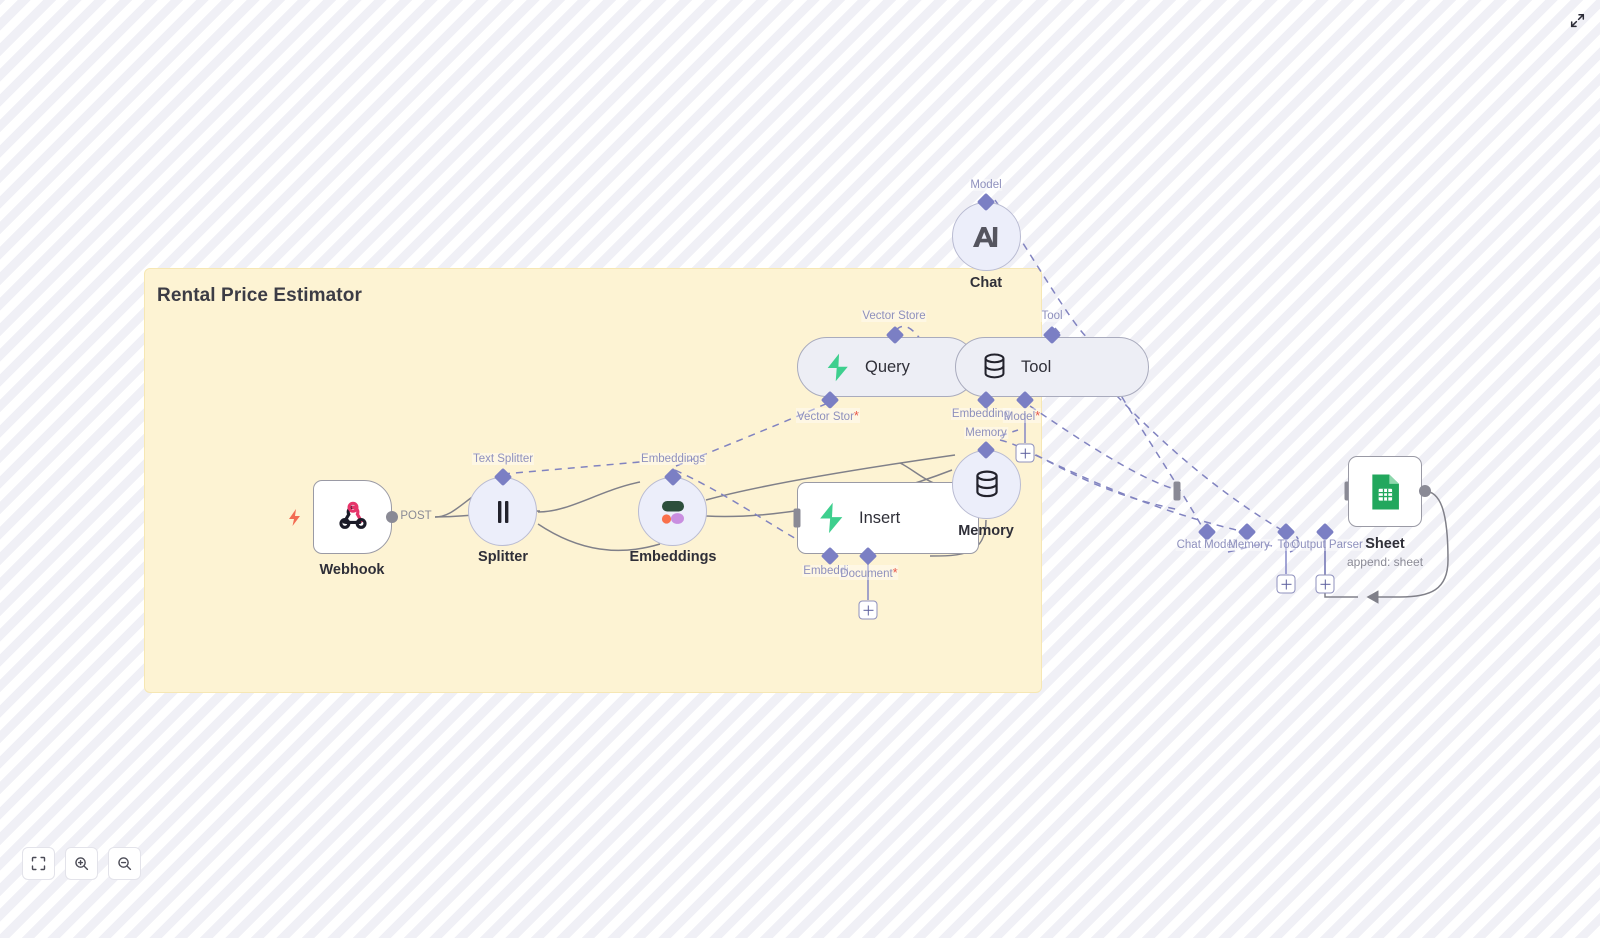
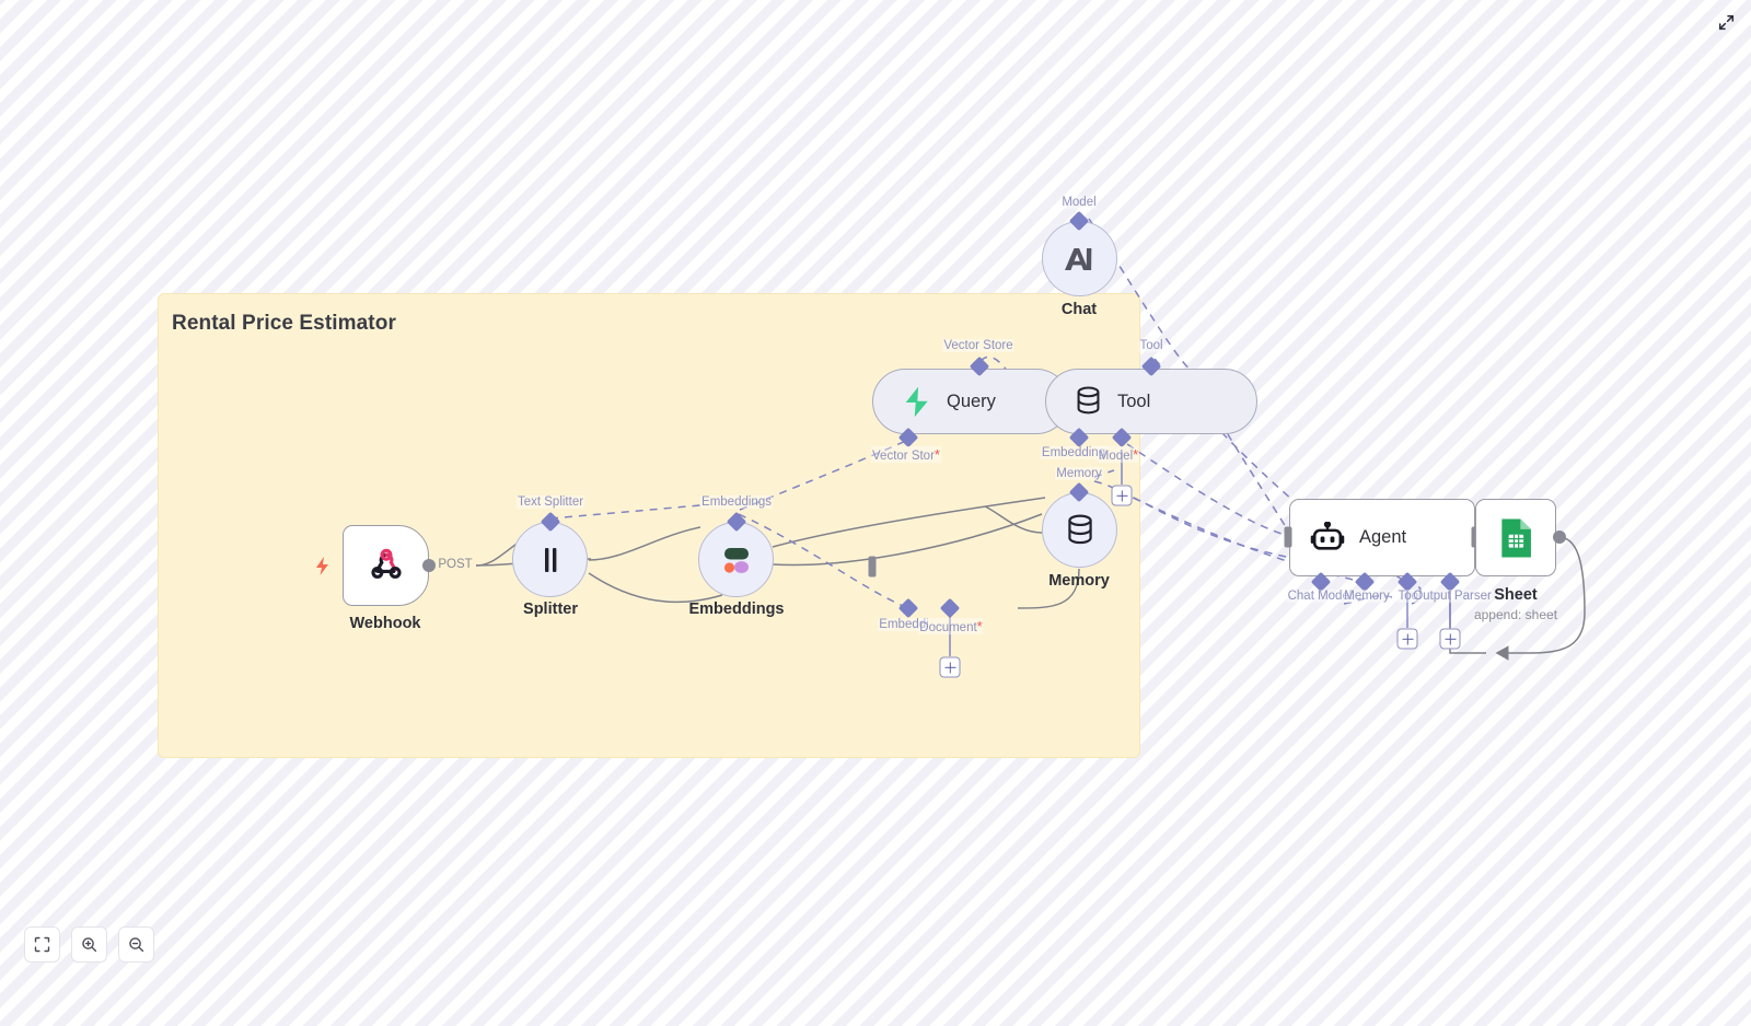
  Rental Price Estimator
  POST
  Webhook
  Text Splitter
  Splitter
  Embeddings
  Embeddings
- Insert
  Embeddi
  Document*
  Memory
  Memory
  Query
  Vector Store
  Vector Stor*
  Tool
  Tool
  Embedding
  Model*
  Model
  Chat
+ Agent
  Chat Model
  Memory
  Tool
  Output Parser
  Sheet
  append: sheet
